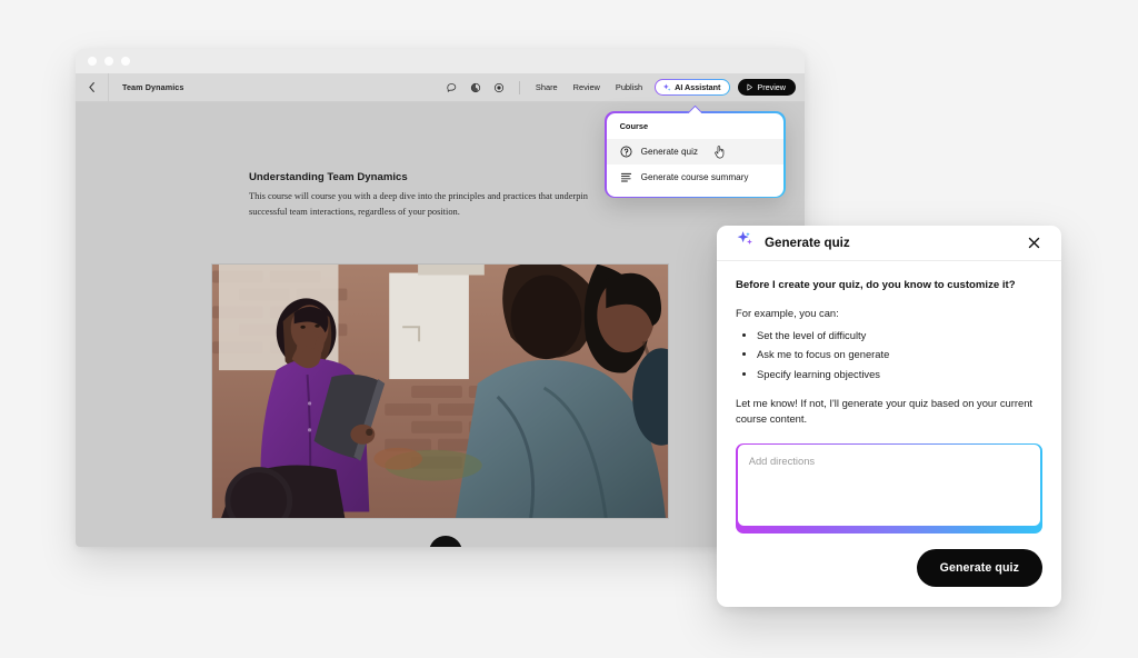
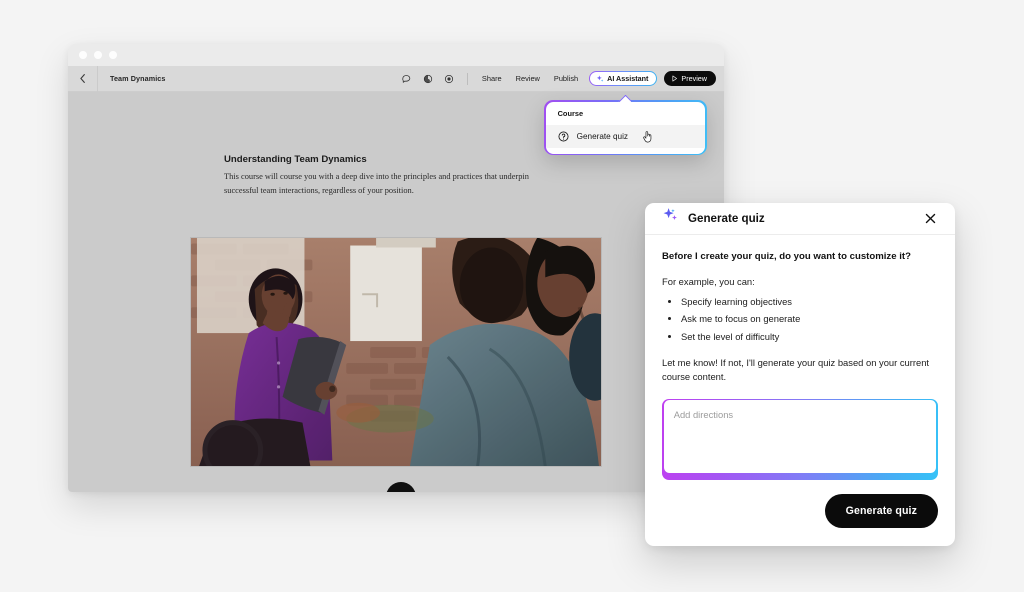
  Team Dynamics
  Share
  Review
  Publish
  AI Assistant
  Preview
  Understanding Team Dynamics
  This course will course you with a deep dive into the principles and practices that underpin successful team interactions, regardless of your position.
  Course
  Generate quiz
- Generate course summary
  Generate quiz
- Before I create your quiz, do you know to customize it?
+ Before I create your quiz, do you want to customize it?
  For example, you can:
- Set the level of difficulty
+ Specify learning objectives
  Ask me to focus on generate
- Specify learning objectives
+ Set the level of difficulty
  Let me know! If not, I'll generate your quiz based on your current course content.
  Add directions
  Generate quiz
